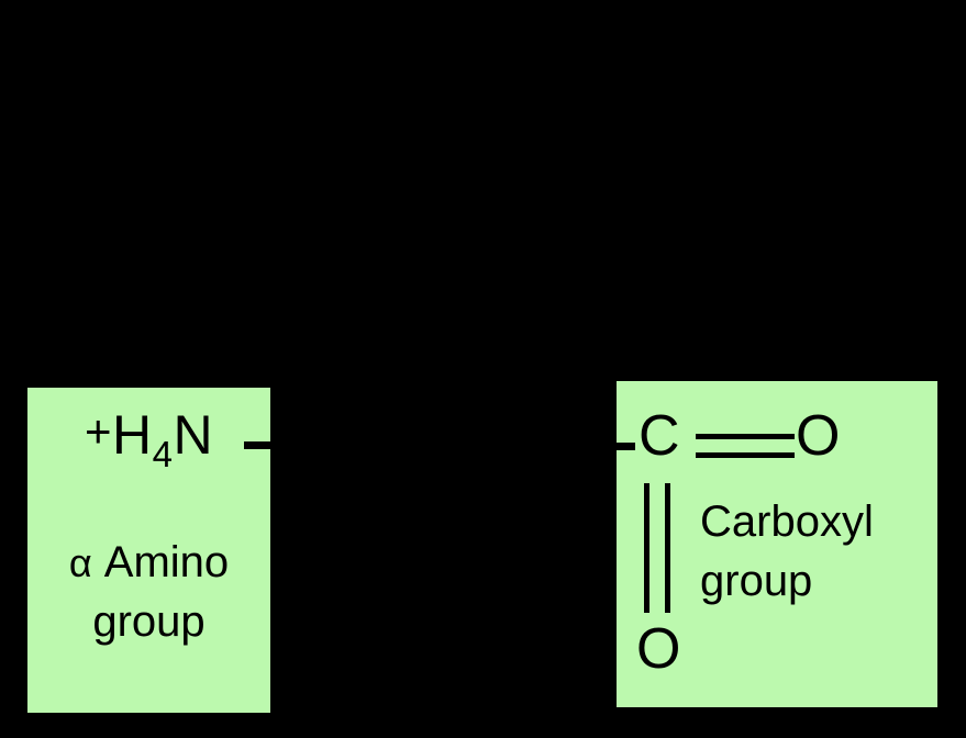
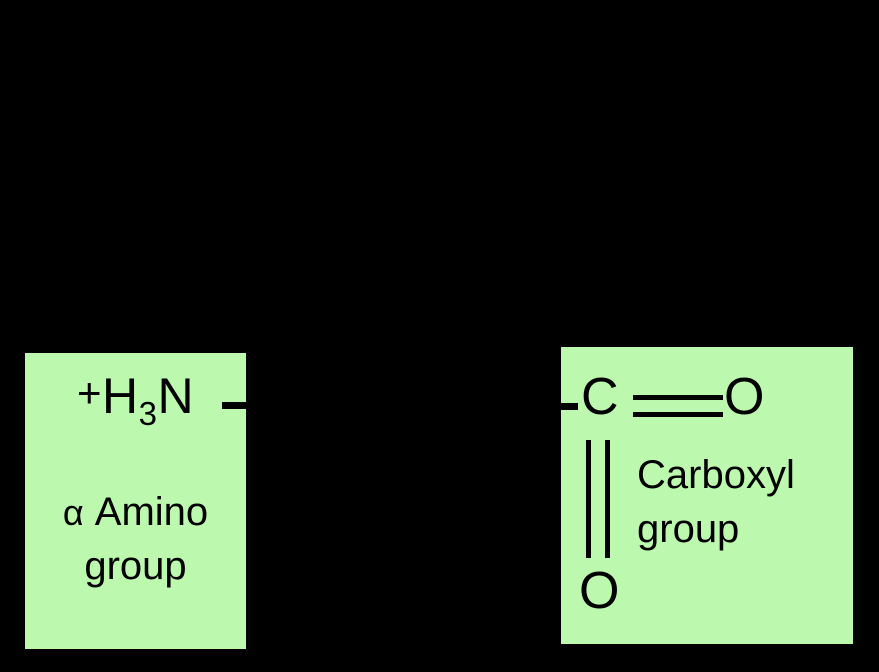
- +H4N
+ +H3N
  α Amino
  group
  C
  O
  O
  Carboxyl
  group
